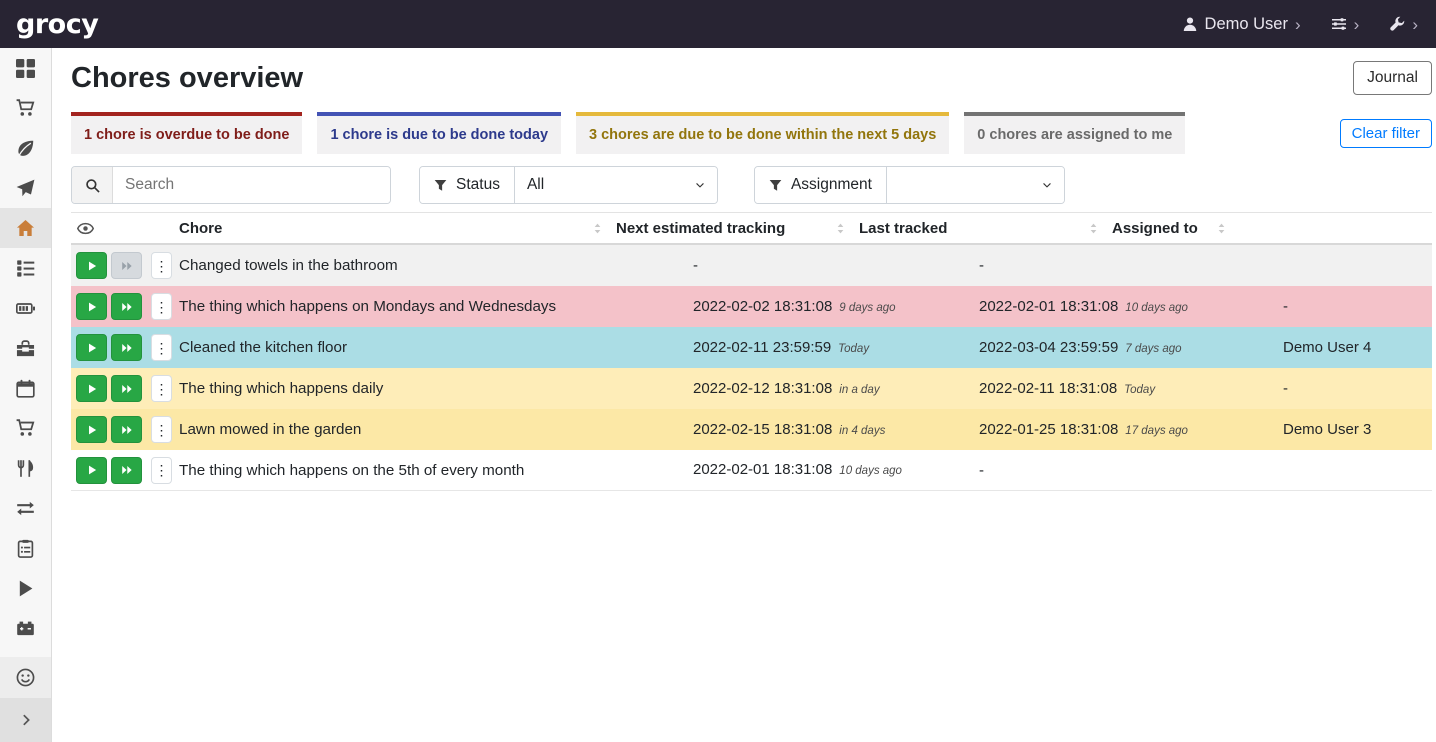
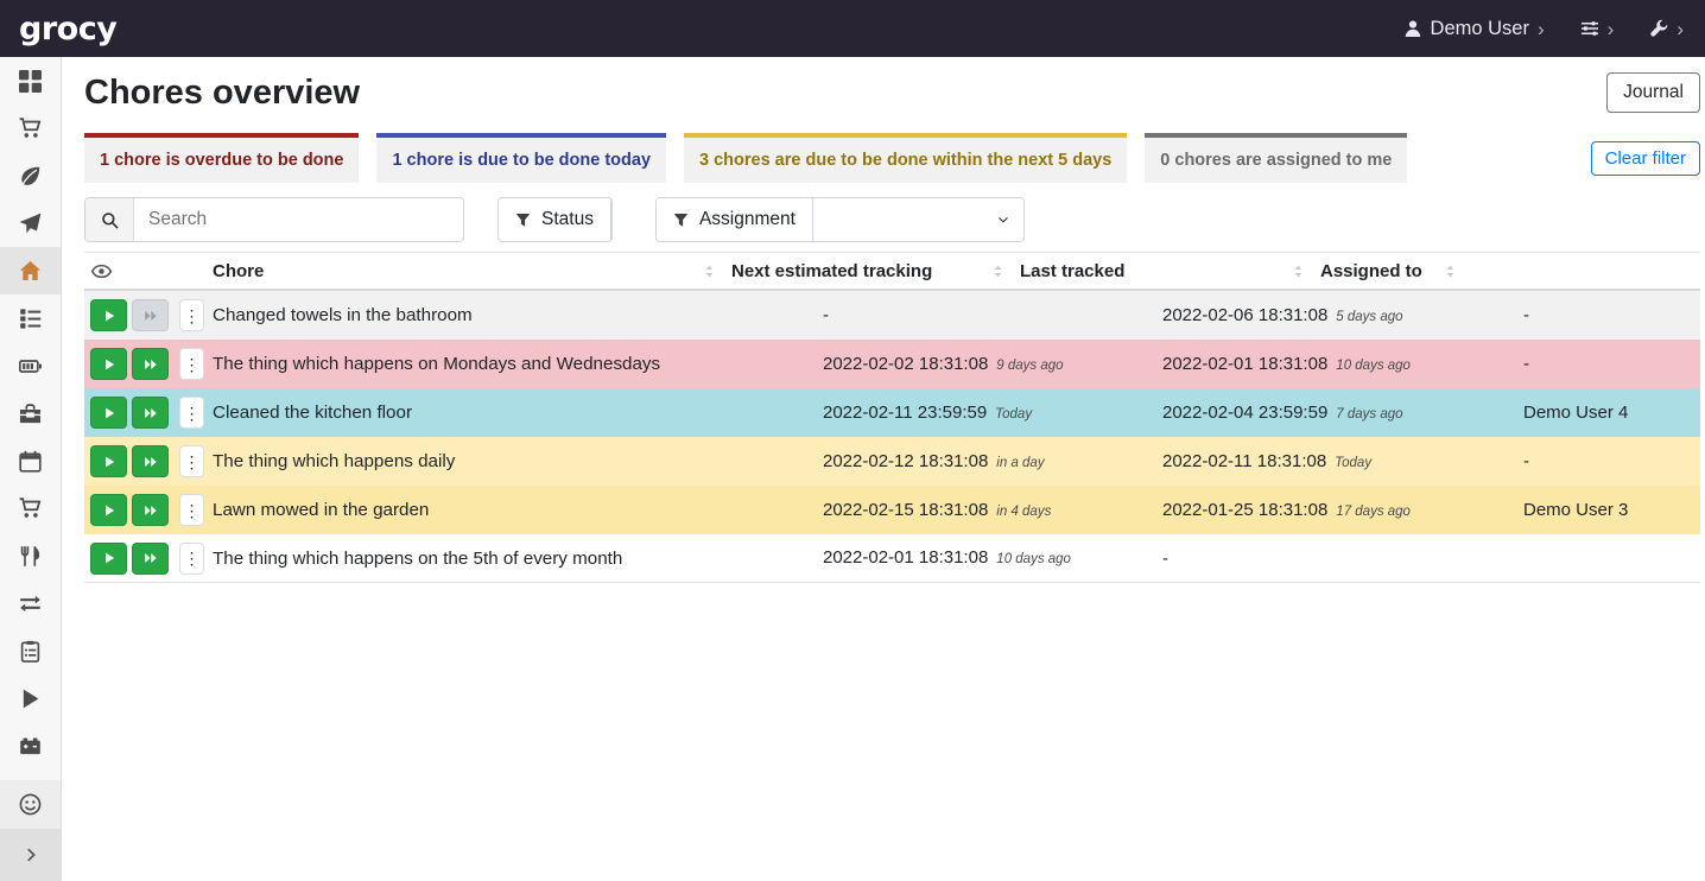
  grocy
  Demo User
  ›
  ›
  ›
  Chores overview
  Journal
  1 chore is overdue to be done
  1 chore is due to be done today
  3 chores are due to be done within the next 5 days
  0 chores are assigned to me
  Clear filter
  Search
  Status
- All
  Assignment
  Chore
  Next estimated tracking
  Last tracked
  Assigned to
  ⋮
  Changed towels in the bathroom
  -
+ 2022-02-06 18:31:08 5 days ago
  -
  ⋮
  The thing which happens on Mondays and Wednesdays
  2022-02-02 18:31:08 9 days ago
  2022-02-01 18:31:08 10 days ago
  -
  ⋮
  Cleaned the kitchen floor
  2022-02-11 23:59:59 Today
- 2022-03-04 23:59:59 7 days ago
+ 2022-02-04 23:59:59 7 days ago
  Demo User 4
  ⋮
  The thing which happens daily
  2022-02-12 18:31:08 in a day
  2022-02-11 18:31:08 Today
  -
  ⋮
  Lawn mowed in the garden
  2022-02-15 18:31:08 in 4 days
  2022-01-25 18:31:08 17 days ago
  Demo User 3
  ⋮
  The thing which happens on the 5th of every month
  2022-02-01 18:31:08 10 days ago
  -
